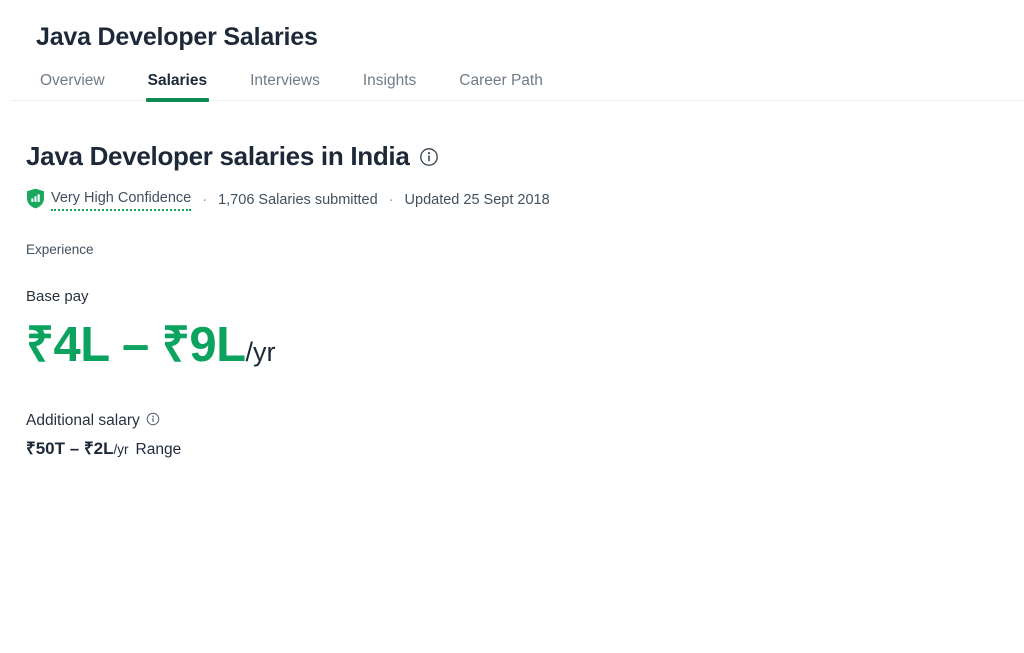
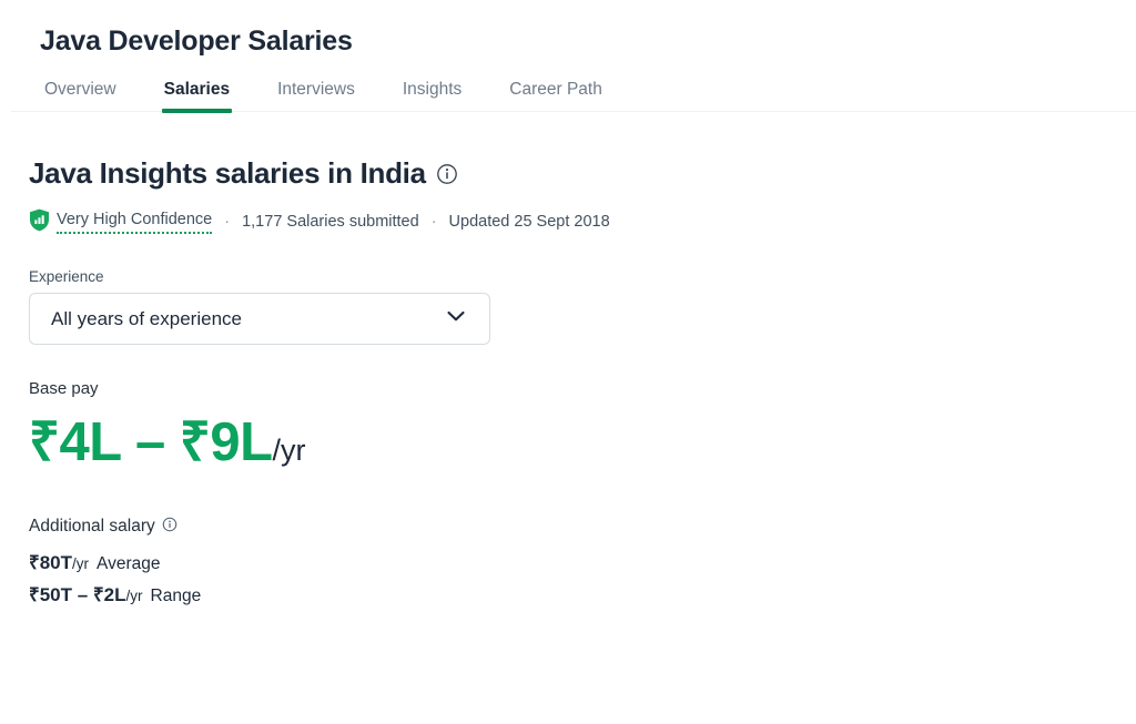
  Java Developer Salaries
  Overview
  Salaries
  Interviews
  Insights
  Career Path
- Java Developer salaries in India
+ Java Insights salaries in India
  Very High Confidence
  ·
- 1,706 Salaries submitted
+ 1,177 Salaries submitted
  ·
  Updated 25 Sept 2018
  Experience
+ All years of experience
  Base pay
  ₹4L – ₹9L/yr
  Additional salary
+ ₹80T/yr Average
  ₹50T – ₹2L/yr Range
